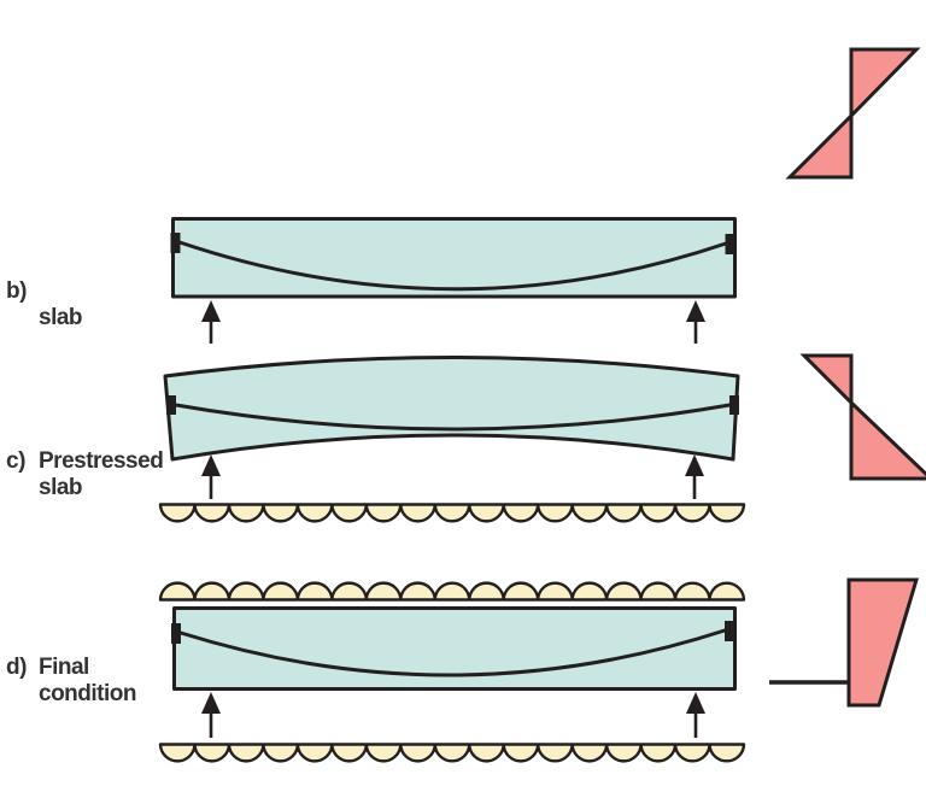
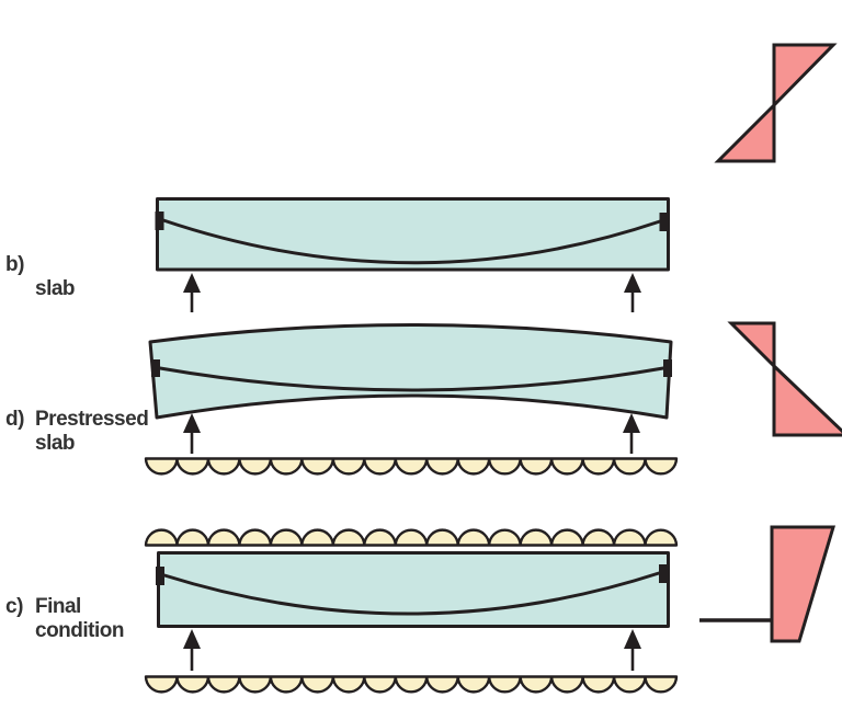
  b)
  slab
- c)
+ d)
  Prestressed
  slab
- d)
+ c)
  Final
  condition
